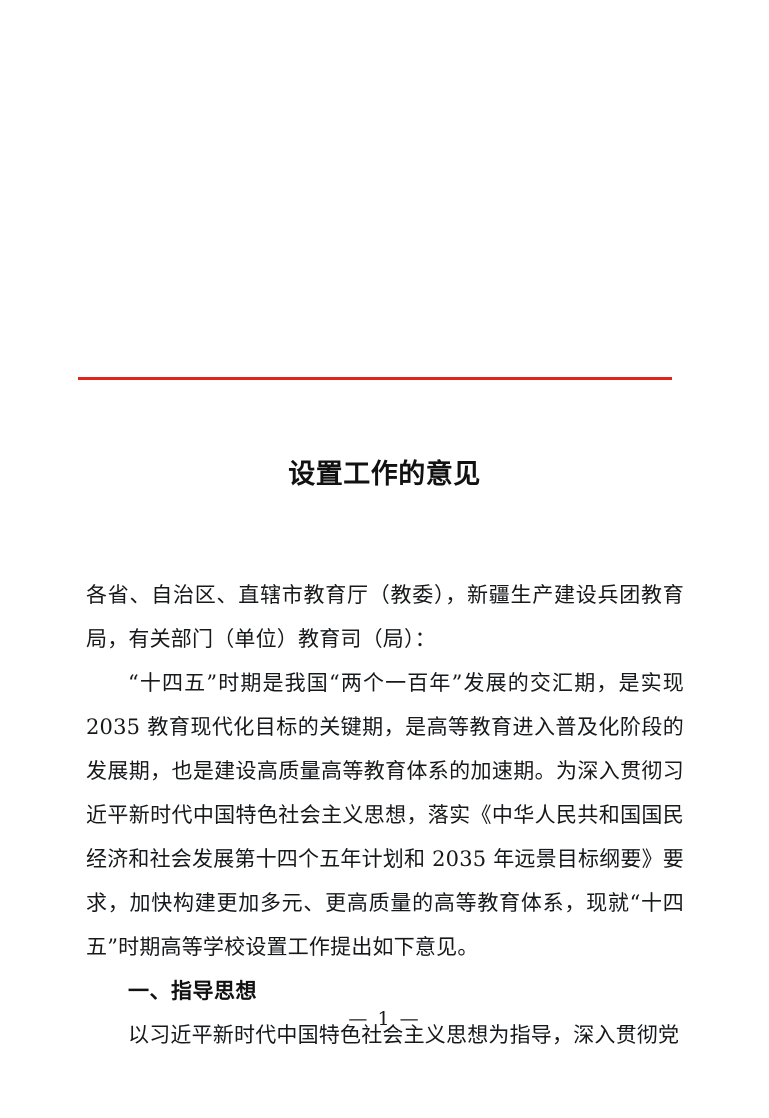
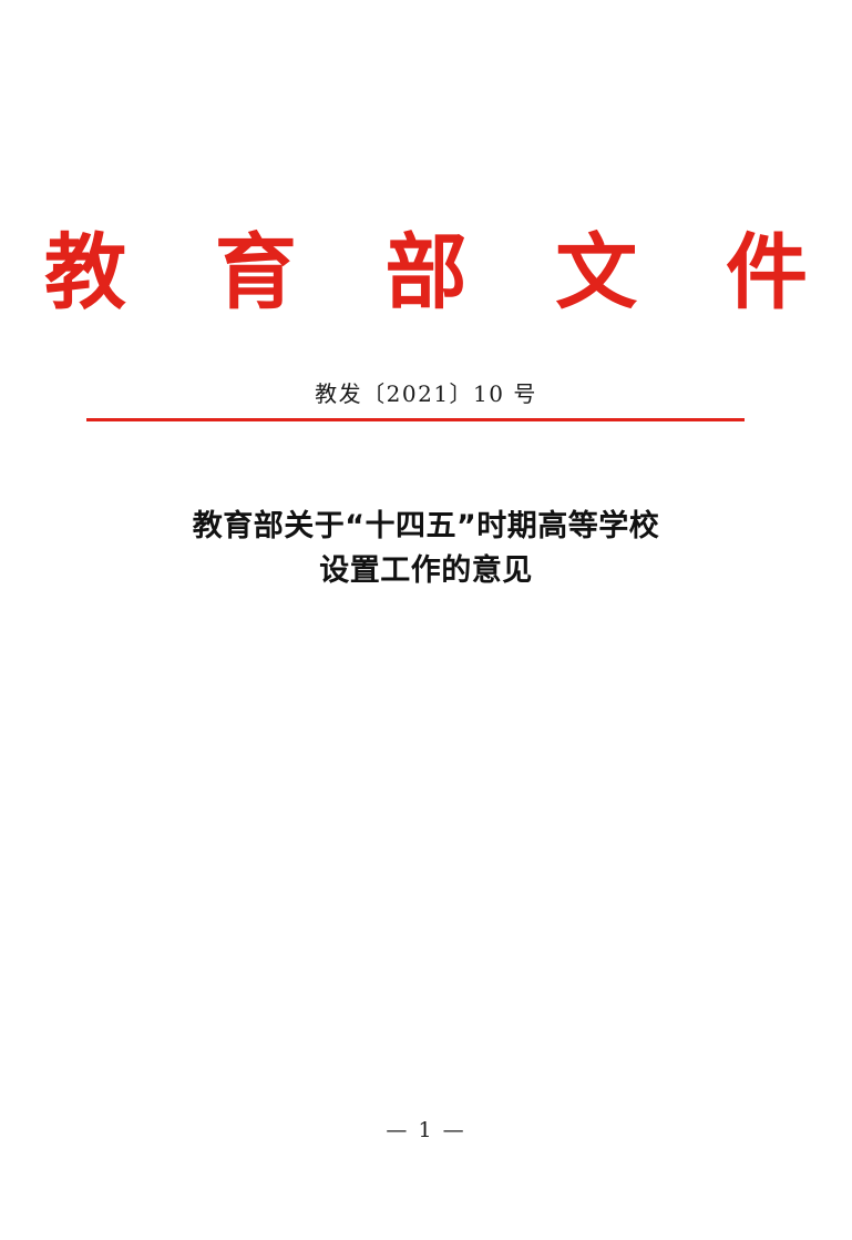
+ 教 育 部 文 件
+ 教发〔2021〕10 号
+ 教育部关于“十四五”时期高等学校
  设置工作的意见
- 各省、自治区、直辖市教育厅（教委），新疆生产建设兵团教育局，有关部门（单位）教育司（局）：
- “十四五”时期是我国“两个一百年”发展的交汇期，是实现 2035 教育现代化目标的关键期，是高等教育进入普及化阶段的发展期，也是建设高质量高等教育体系的加速期。为深入贯彻习近平新时代中国特色社会主义思想，落实《中华人民共和国国民经济和社会发展第十四个五年计划和 2035 年远景目标纲要》要求，加快构建更加多元、更高质量的高等教育体系，现就“十四五”时期高等学校设置工作提出如下意见。
- 一、指导思想
- 以习近平新时代中国特色社会主义思想为指导，深入贯彻党
  — 1 —
